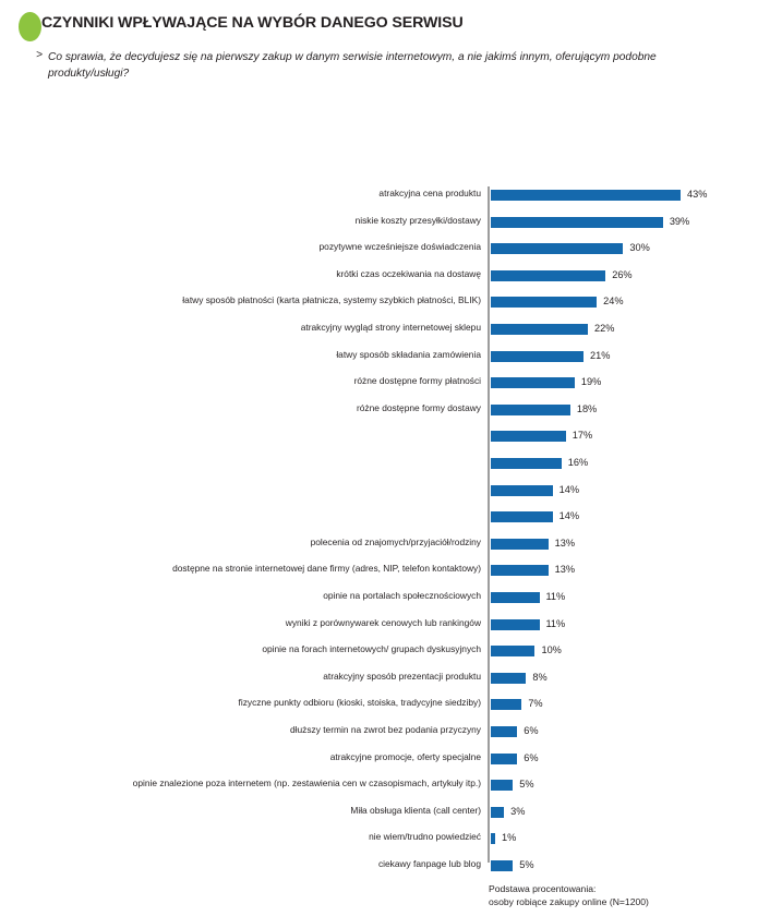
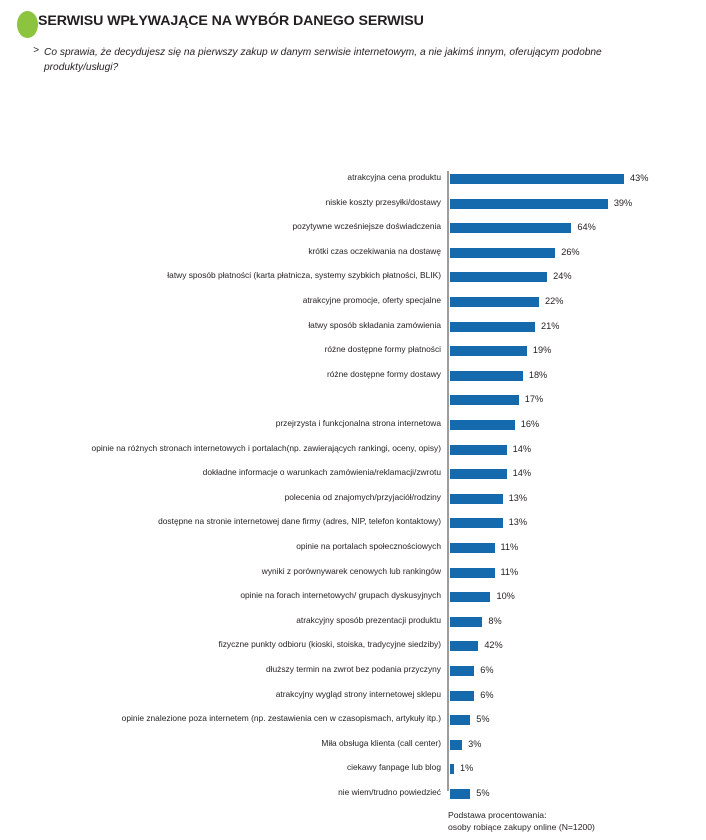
- CZYNNIKI WPŁYWAJĄCE NA WYBÓR DANEGO SERWISU
+ SERWISU WPŁYWAJĄCE NA WYBÓR DANEGO SERWISU
  >
  Co sprawia, że decydujesz się na pierwszy zakup w danym serwisie internetowym, a nie jakimś innym, oferującym podobne produkty/usługi?
  atrakcyjna cena produktu
  43%
  niskie koszty przesyłki/dostawy
  39%
  pozytywne wcześniejsze doświadczenia
- 30%
+ 64%
  krótki czas oczekiwania na dostawę
  26%
  łatwy sposób płatności (karta płatnicza, systemy szybkich płatności, BLIK)
  24%
- atrakcyjny wygląd strony internetowej sklepu
+ atrakcyjne promocje, oferty specjalne
  22%
  łatwy sposób składania zamówienia
  21%
  różne dostępne formy płatności
  19%
  różne dostępne formy dostawy
  18%
  17%
+ przejrzysta i funkcjonalna strona internetowa
  16%
+ opinie na różnych stronach internetowych i portalach(np. zawierających rankingi, oceny, opisy)
  14%
+ dokładne informacje o warunkach zamówienia/reklamacji/zwrotu
  14%
  polecenia od znajomych/przyjaciół/rodziny
  13%
  dostępne na stronie internetowej dane firmy (adres, NIP, telefon kontaktowy)
  13%
  opinie na portalach społecznościowych
  11%
  wyniki z porównywarek cenowych lub rankingów
  11%
  opinie na forach internetowych/ grupach dyskusyjnych
  10%
  atrakcyjny sposób prezentacji produktu
  8%
  fizyczne punkty odbioru (kioski, stoiska, tradycyjne siedziby)
- 7%
+ 42%
  dłuższy termin na zwrot bez podania przyczyny
  6%
- atrakcyjne promocje, oferty specjalne
+ atrakcyjny wygląd strony internetowej sklepu
  6%
  opinie znalezione poza internetem (np. zestawienia cen w czasopismach, artykuły itp.)
  5%
  Miła obsługa klienta (call center)
  3%
- nie wiem/trudno powiedzieć
+ ciekawy fanpage lub blog
  1%
- ciekawy fanpage lub blog
+ nie wiem/trudno powiedzieć
  5%
  Podstawa procentowania:
  osoby robiące zakupy online (N=1200)
